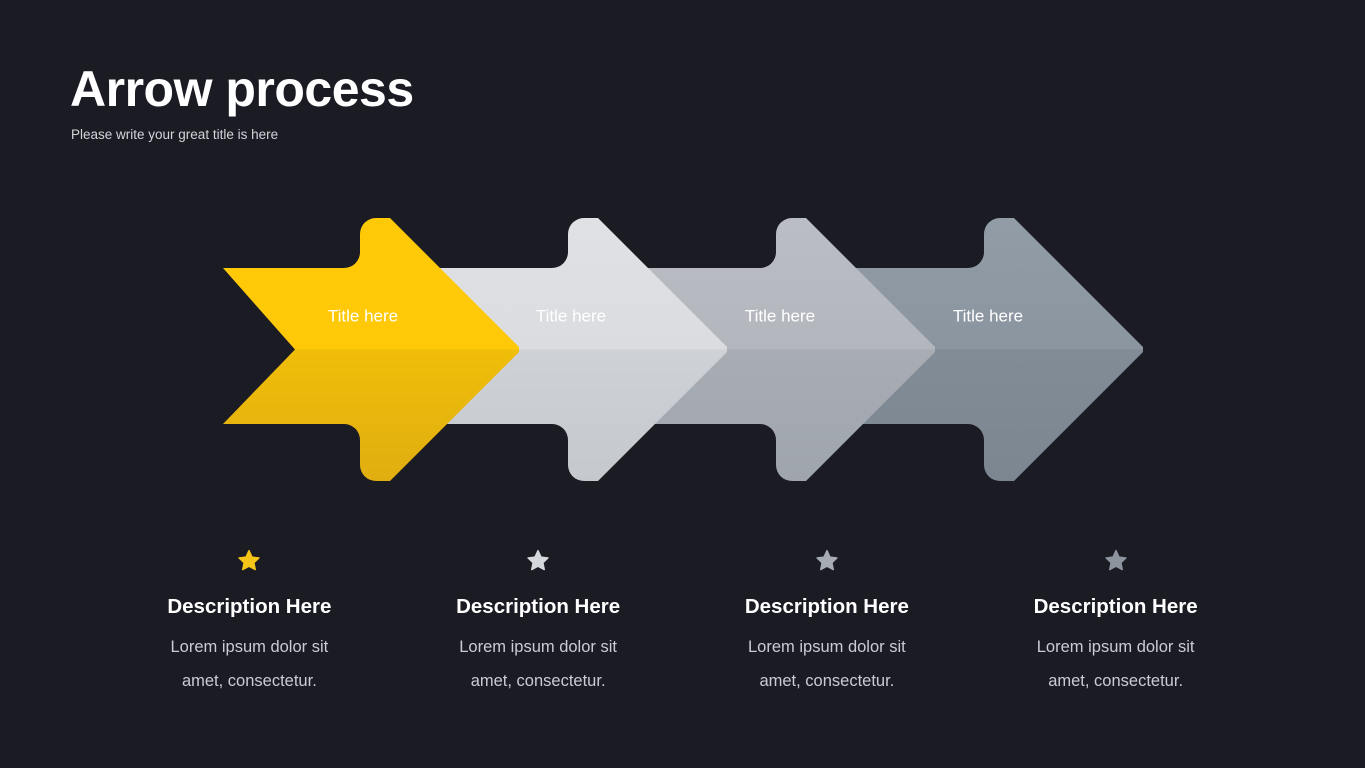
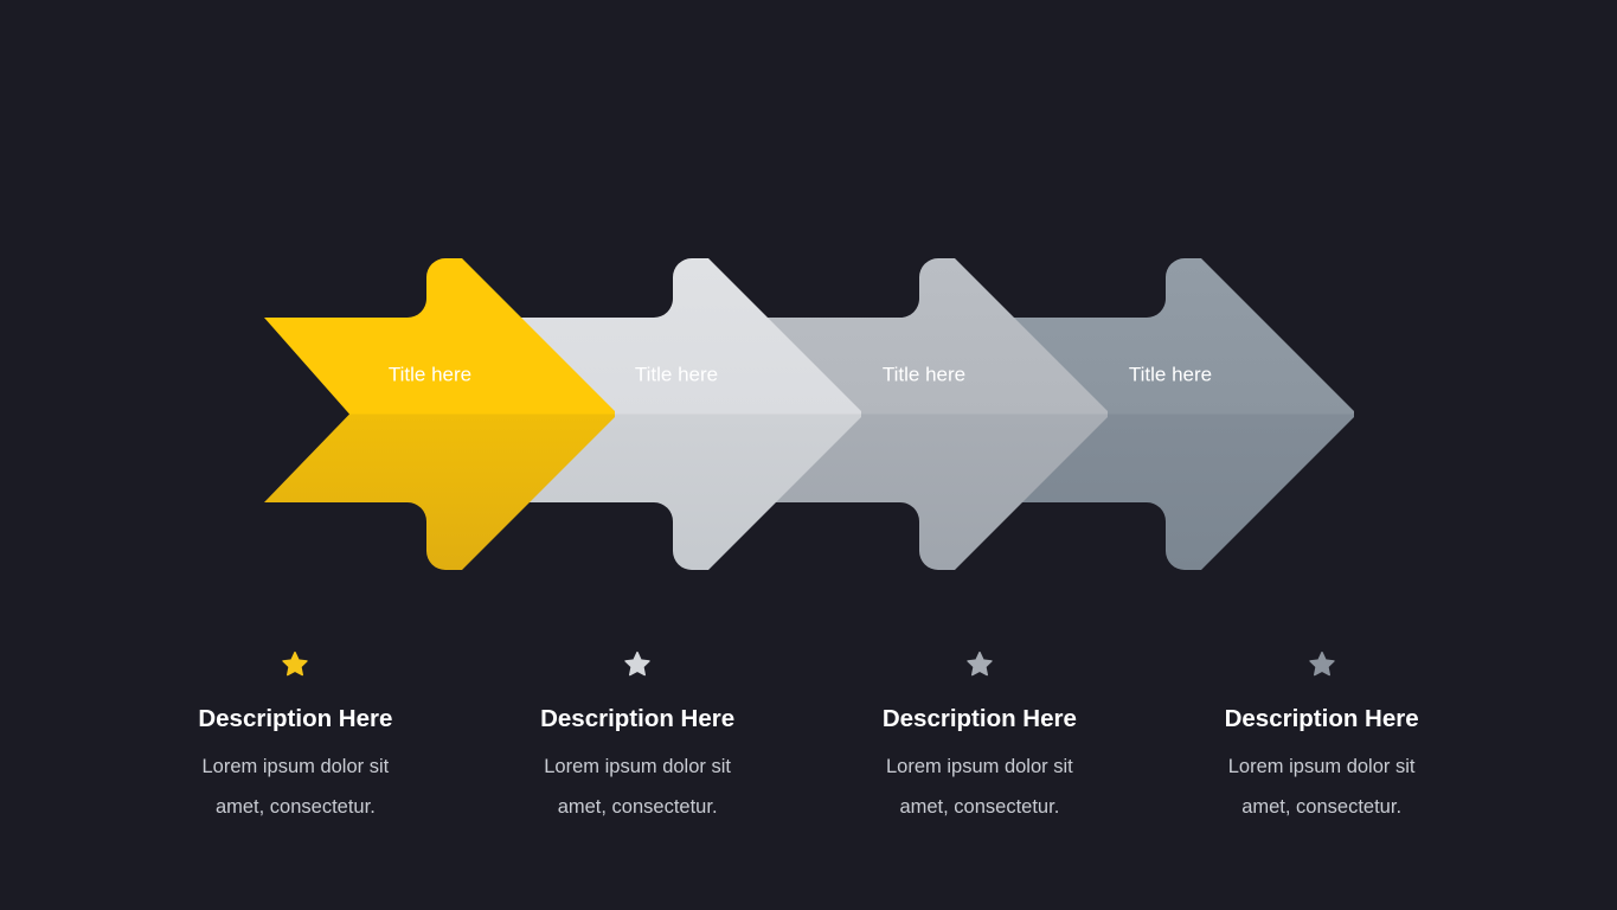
- Arrow process
- Please write your great title is here
  Title here
  Title here
  Title here
  Title here
  Description Here
  Lorem ipsum dolor sit
  amet, consectetur.
  Description Here
  Lorem ipsum dolor sit
  amet, consectetur.
  Description Here
  Lorem ipsum dolor sit
  amet, consectetur.
  Description Here
  Lorem ipsum dolor sit
  amet, consectetur.
